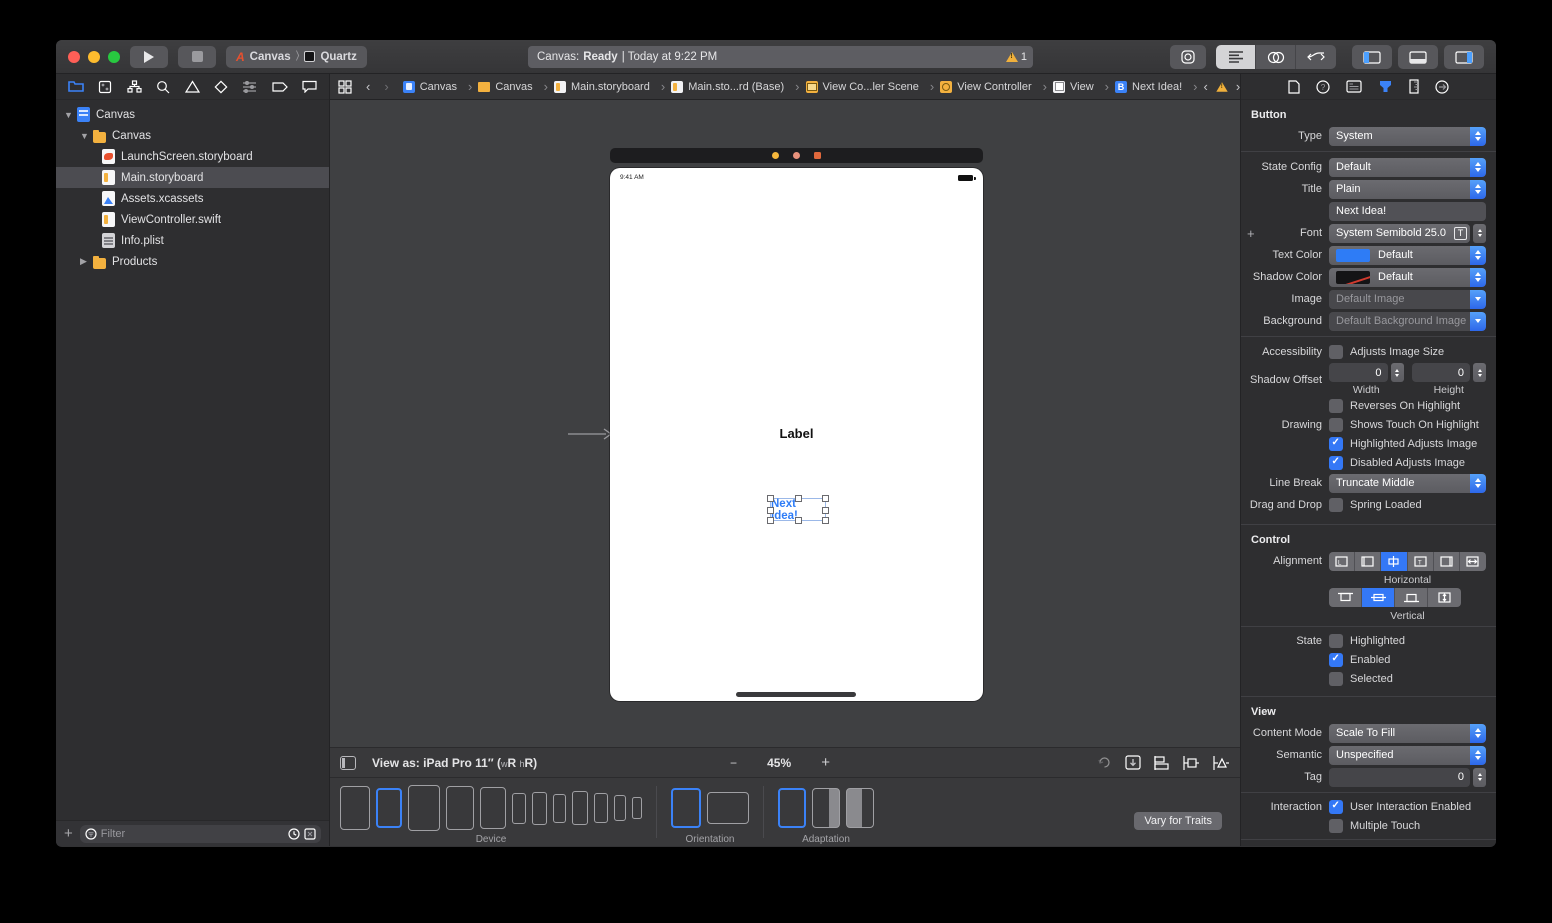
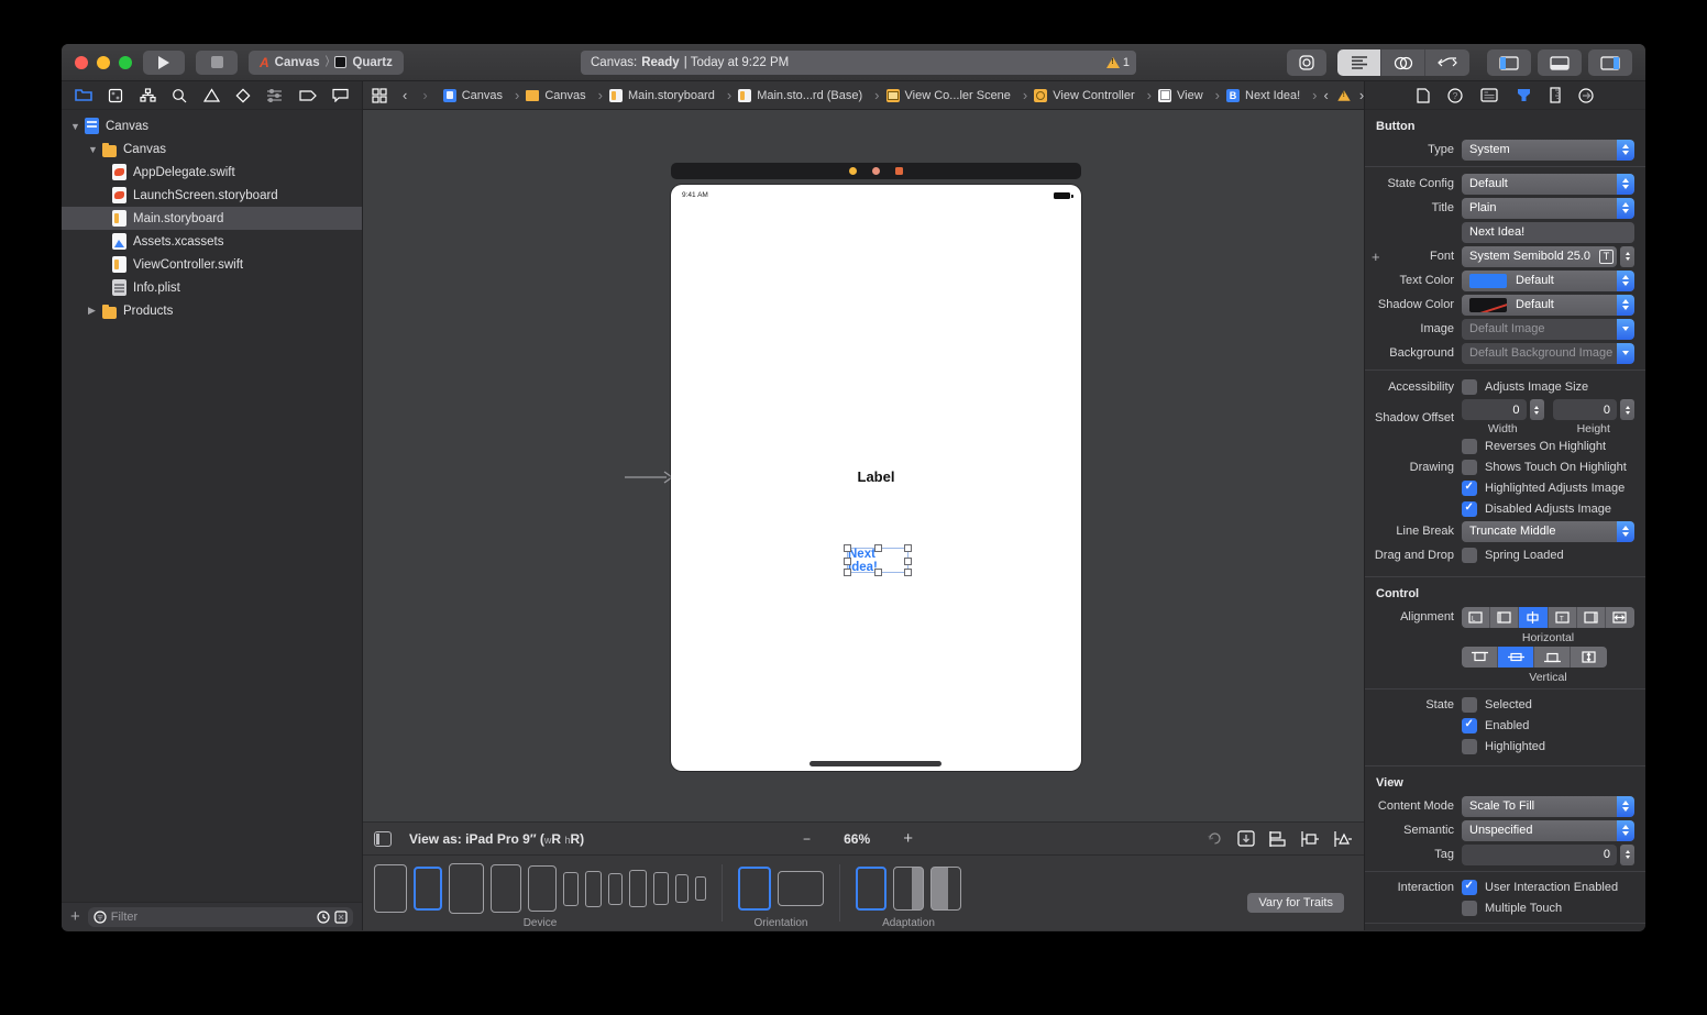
  A
  Canvas
  〉
  Quartz
  Canvas:
  Ready
  | Today at 9:22 PM
  1
  Canvas
  Canvas
+ AppDelegate.swift
  LaunchScreen.storyboard
  Main.storyboard
  Assets.xcassets
  ViewController.swift
  Info.plist
  Products
  +
  Filter
  ‹
  ›
  Canvas
  Canvas
  Main.storyboard
  Main.sto...rd (Base)
  View Co...ler Scene
  View Controller
  View
  B
  Next Idea!
  ‹
  ›
  Label
  Next Idea!
- View as: iPad Pro 11″ (wR hR)
+ View as: iPad Pro 9″ (wR hR)
  −
- 45%
+ 66%
  +
  Device
  Orientation
  Adaptation
  Vary for Traits
  ?
  Button
  Type
  System
  State Config
  Default
  Title
  Plain
  Next Idea!
  +
  Font
  System Semibold 25.0
  T
  Text Color
  Default
  Shadow Color
  Default
  Image
  Default Image
  Background
  Default Background Image
  Accessibility
  Adjusts Image Size
  Shadow Offset
  0
  Width
  0
  Height
  Reverses On Highlight
  Drawing
  Shows Touch On Highlight
  Highlighted Adjusts Image
  Disabled Adjusts Image
  Line Break
  Truncate Middle
  Drag and Drop
  Spring Loaded
  Control
  Alignment
  Horizontal
  Vertical
  State
- Highlighted
+ Selected
  Enabled
- Selected
+ Highlighted
  View
  Content Mode
  Scale To Fill
  Semantic
  Unspecified
  Tag
  0
  Interaction
  User Interaction Enabled
  Multiple Touch
